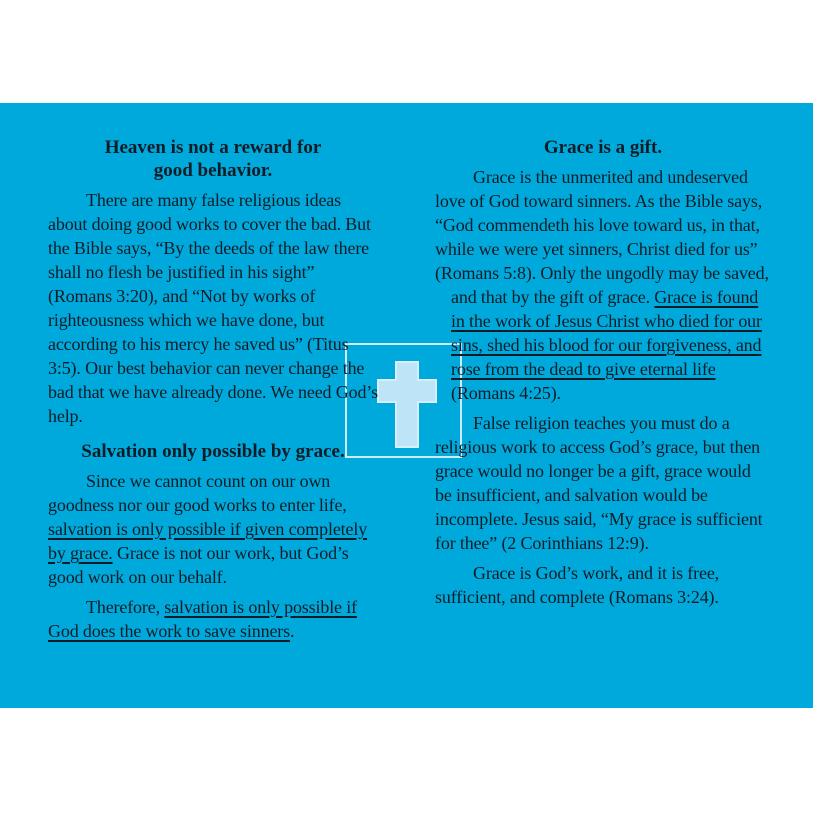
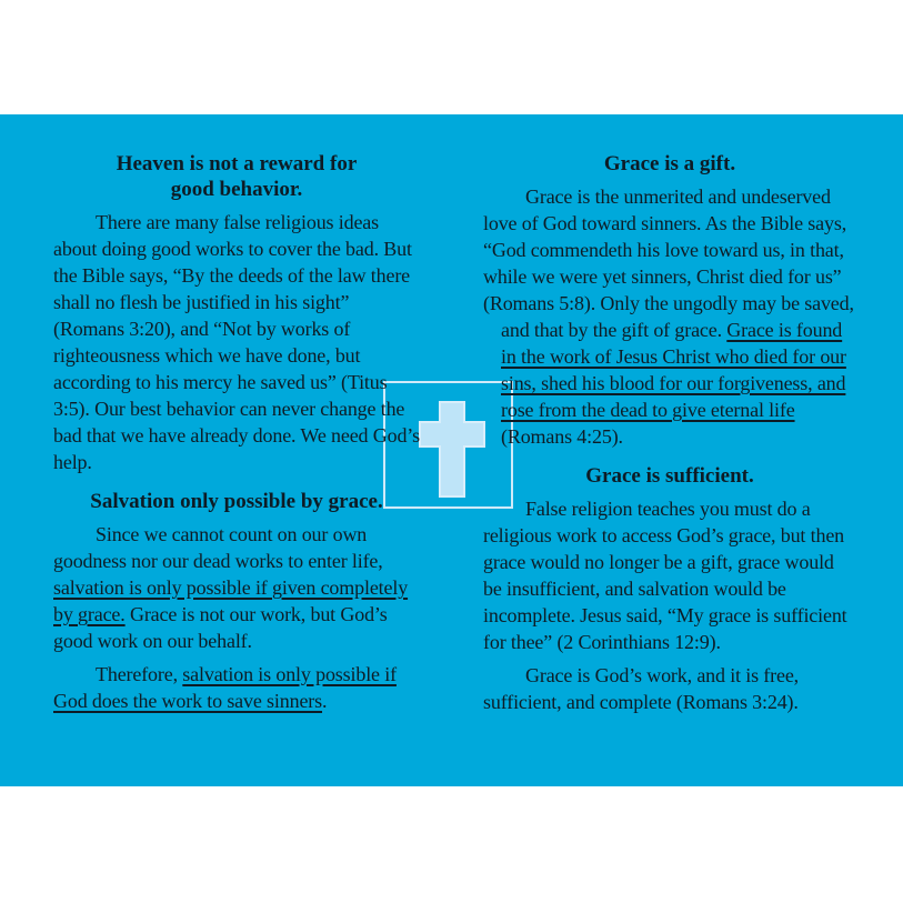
  Heaven is not a reward for good behavior.
  There are many false religious ideas about doing good works to cover the bad. But the Bible says, “By the deeds of the law there shall no flesh be justified in his sight” (Romans 3:20), and “Not by works of righteousness which we have done, but according to his mercy he saved us” (Titus 3:5). Our best behavior can never change the bad that we have already done. We need God’s help.
  Salvation only possible by grace.
- Since we cannot count on our own goodness nor our good works to enter life, salvation is only possible if given completely by grace. Grace is not our work, but God’s good work on our behalf.
+ Since we cannot count on our own goodness nor our dead works to enter life, salvation is only possible if given completely by grace. Grace is not our work, but God’s good work on our behalf.
  Therefore, salvation is only possible if God does the work to save sinners.
  Grace is a gift.
  Grace is the unmerited and unde­served love of God toward sinners. As the Bible says, “God commendeth his love toward us, in that, while we were yet sin­ners, Christ died for us” (Romans 5:8). Only the ungodly may be saved, and that by the gift of grace. Grace is found in the work of Jesus Christ who died for our sins, shed his blood for our forgiveness, and rose from the dead to give eternal life (Romans 4:25).
+ Grace is sufficient.
  False religion teaches you must do a religious work to access God’s grace, but then grace would no longer be a gift, grace would be insufficient, and salvation would be incomplete. Jesus said, “My grace is suf­ficient for thee” (2 Corinthians 12:9).
  Grace is God’s work, and it is free, sufficient, and complete (Romans 3:24).
